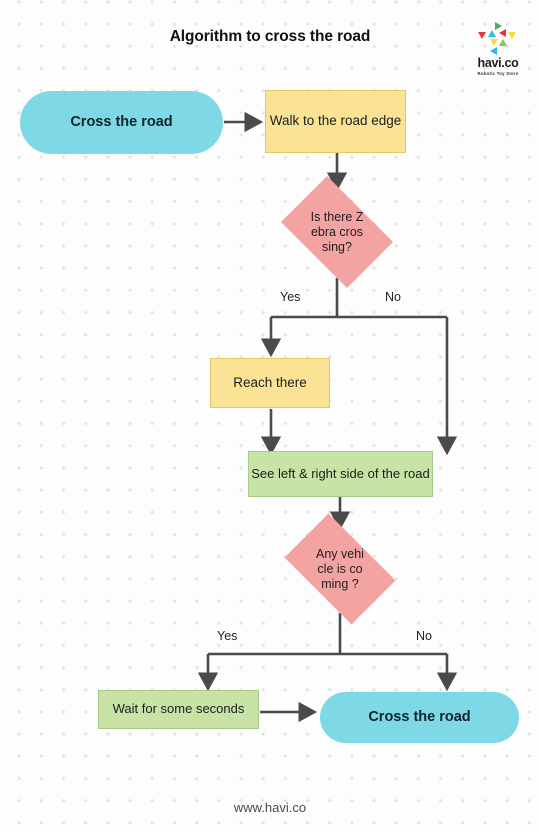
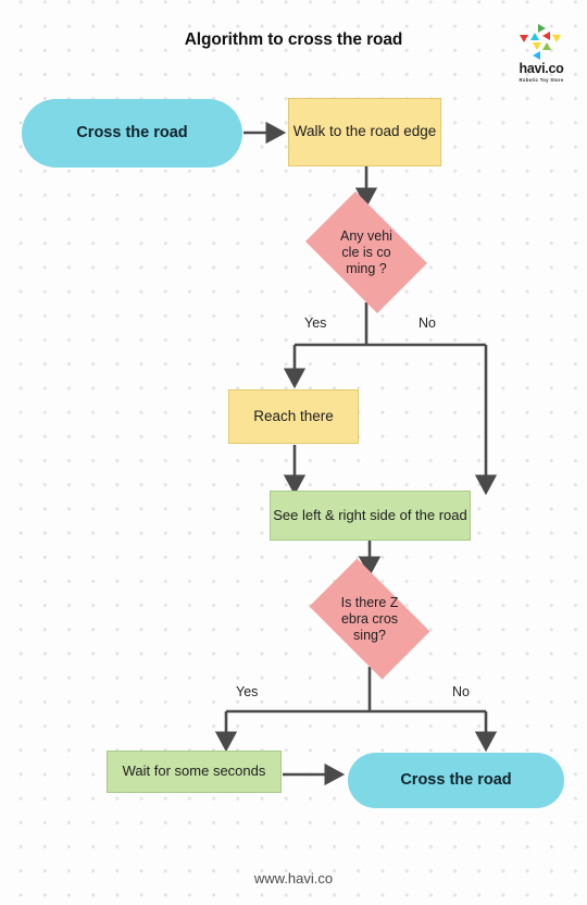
  Algorithm to cross the road
  havi.co
  Cross the road
  Walk to the road edge
- Is there Zebra crossing?
+ Any vehicle is coming ?
  Yes
  No
  Reach there
  See left & right side of the road
- Any vehicle is coming ?
+ Is there Zebra crossing?
  Yes
  No
  Wait for some seconds
  Cross the road
  www.havi.co
